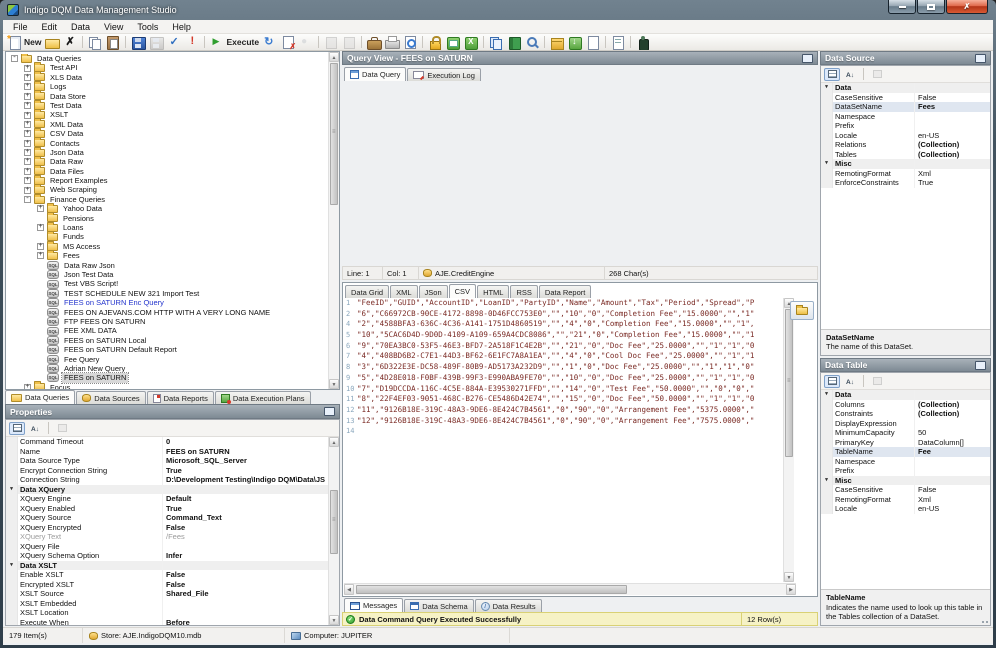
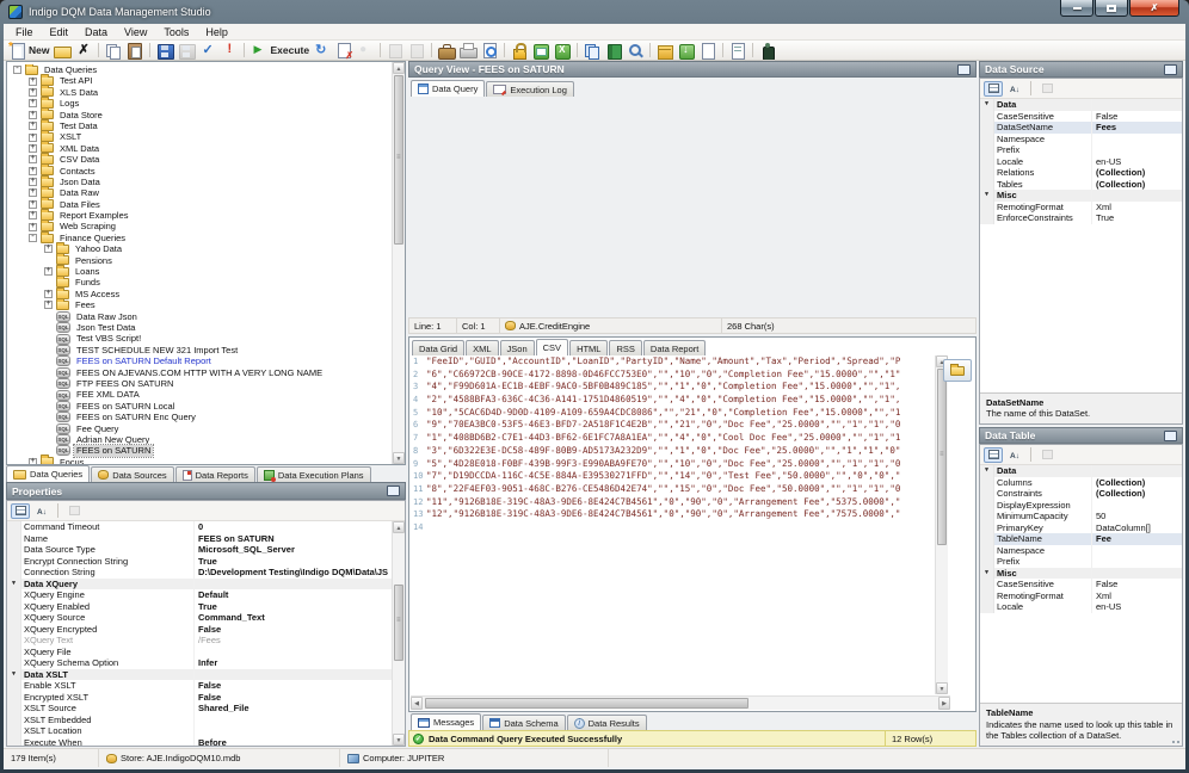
  Indigo DQM Data Management Studio
  ✗
  File
  Edit
  Data
  View
  Tools
  Help
  New
  Execute
  -
  Data Queries
  Test API
  +
  XLS Data
  +
  Logs
  +
  Data Store
  +
  Test Data
  +
  XSLT
  +
  XML Data
  +
  CSV Data
  +
  Contacts
  +
  Json Data
  +
  Data Raw
  +
  Data Files
  +
  Report Examples
  +
  Web Scraping
  -
  Finance Queries
  +
  Yahoo Data
  Pensions
  +
  Loans
  Funds
  +
  MS Access
  Fees
  Data Raw Json
  Json Test Data
  Test VBS Script!
  TEST SCHEDULE NEW 321 Import Test
- FEES on SATURN Enc Query
+ FEES on SATURN Default Report
  FEES ON AJEVANS.COM HTTP WITH A VERY LONG NAME
  FTP FEES ON SATURN
  FEE XML DATA
  FEES on SATURN Local
- FEES on SATURN Default Report
+ FEES on SATURN Enc Query
  Fee Query
  Adrian New Query
  FEES on SATURN
  +
  Focus
  Data Queries
  Data Sources
  Data Reports
  Data Execution Plans
  Properties
  Command Timeout
  0
  Name
  FEES on SATURN
  Data Source Type
  Microsoft_SQL_Server
  Encrypt Connection String
  True
  Connection String
  D:\Development Testing\Indigo DQM\Data\JS
  Data XQuery
  XQuery Engine
  Default
  XQuery Enabled
  True
  XQuery Source
  Command_Text
  XQuery Encrypted
  False
  XQuery Text
  /Fees
  XQuery File
  XQuery Schema Option
  Infer
  Data XSLT
  Enable XSLT
  False
  Encrypted XSLT
  False
  XSLT Source
  Shared_File
  XSLT Embedded
  XSLT Location
  Execute When
  Before
  Query View - FEES on SATURN
  Data Query
  Execution Log
  Line: 1
  Col: 1
  AJE.CreditEngine
  268 Char(s)
  Data Grid
  XML
  JSon
  CSV
  HTML
  RSS
  Data Report
  1
  "FeeID","GUID","AccountID","LoanID","PartyID","Name","Amount","Tax","Period","Spread","P
  2
  "6","C66972CB-90CE-4172-8898-0D46FCC753E0","","10","0","Completion Fee","15.0000","","1"
+ 3
+ "4","F99D601A-EC1B-4EBF-9AC0-5BF0B489C185","","1","0","Completion Fee","15.0000","","1",
  4
  "2","4588BFA3-636C-4C36-A141-1751D4860519","","4","0","Completion Fee","15.0000","","1",
  5
  "10","5CAC6D4D-9D0D-4109-A109-659A4CDC8086","","21","0","Completion Fee","15.0000","","1
  6
  "9","70EA3BC0-53F5-46E3-BFD7-2A518F1C4E2B","","21","0","Doc Fee","25.0000","","1","1","0
  7
- "4","408BD6B2-C7E1-44D3-BF62-6E1FC7A8A1EA","","4","0","Cool Doc Fee","25.0000","","1","1
+ "1","408BD6B2-C7E1-44D3-BF62-6E1FC7A8A1EA","","4","0","Cool Doc Fee","25.0000","","1","1
  8
  "3","6D322E3E-DC58-489F-80B9-AD5173A232D9","","1","0","Doc Fee","25.0000","","1","1","0"
  9
  "5","4D28E018-F0BF-439B-99F3-E990ABA9FE70","","10","0","Doc Fee","25.0000","","1","1","0
  10
  "7","D19DCCDA-116C-4C5E-884A-E39530271FFD","","14","0","Test Fee","50.0000","","0","0","
  11
  "8","22F4EF03-9051-468C-B276-CE5486D42E74","","15","0","Doc Fee","50.0000","","1","1","0
  12
  "11","9126B18E-319C-48A3-9DE6-8E424C7B4561","0","90","0","Arrangement Fee","5375.0000","
  13
  "12","9126B18E-319C-48A3-9DE6-8E424C7B4561","0","90","0","Arrangement Fee","7575.0000","
  14
  Messages
  Data Schema
  Data Results
  Data Command Query Executed Successfully
  12 Row(s)
  Data Source
  Data
  CaseSensitive
  False
  DataSetName
  Fees
  Namespace
  Prefix
  Locale
  en-US
  Relations
  (Collection)
  Tables
  (Collection)
  Misc
  RemotingFormat
  Xml
  EnforceConstraints
  True
  DataSetName
  The name of this DataSet.
  Data Table
  Data
  Columns
  (Collection)
  Constraints
  (Collection)
  DisplayExpression
  MinimumCapacity
  50
  PrimaryKey
  DataColumn[]
  TableName
  Fee
  Namespace
  Prefix
  Misc
  CaseSensitive
  False
  RemotingFormat
  Xml
  Locale
  en-US
  TableName
  Indicates the name used to look up this table in the Tables collection of a DataSet.
  179 Item(s)
  Store: AJE.IndigoDQM10.mdb
  Computer: JUPITER
